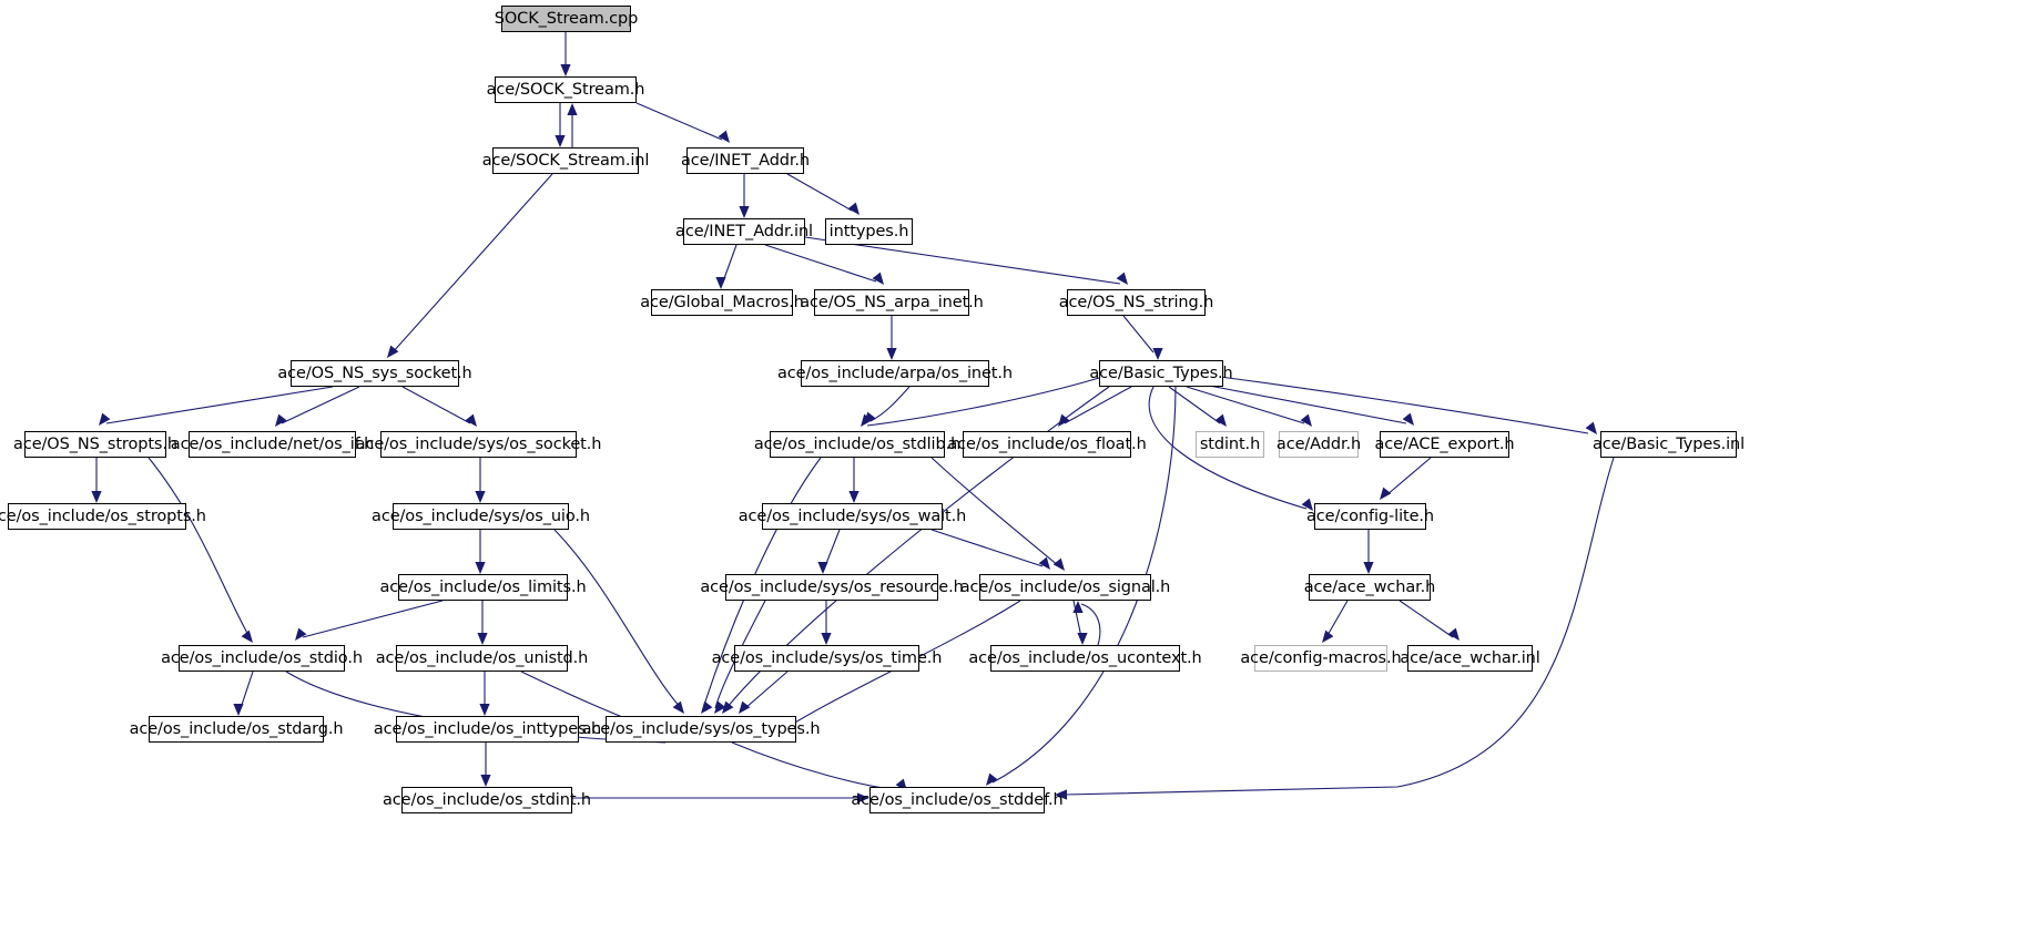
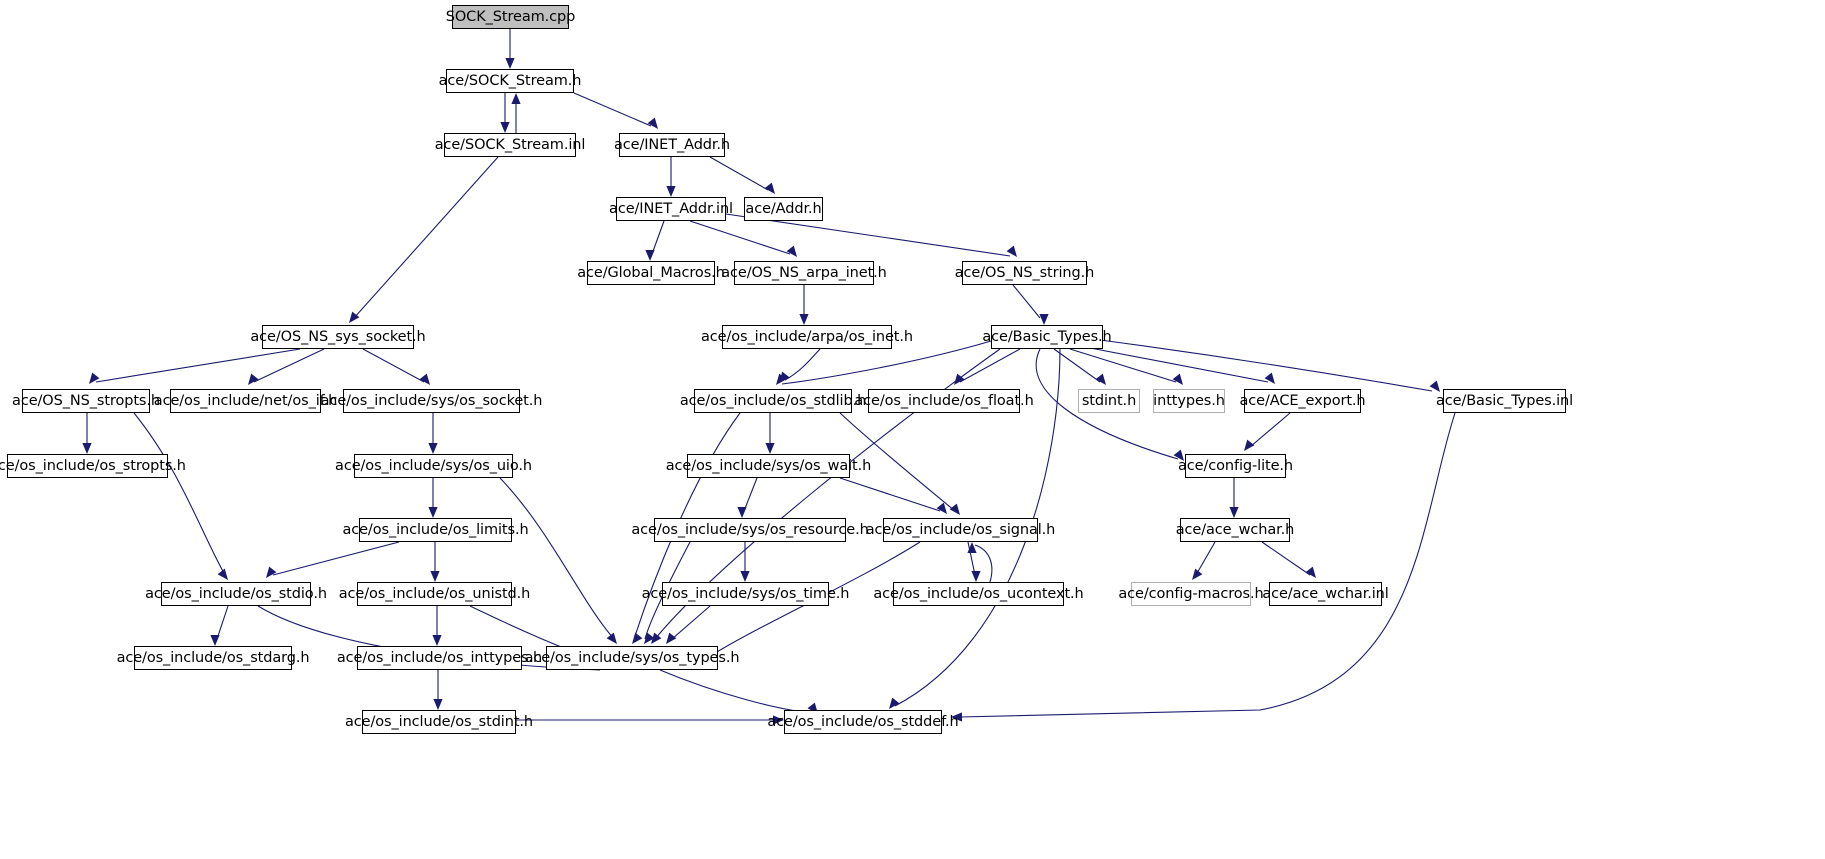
  SOCK_Stream.cpp
  ace/SOCK_Stream.h
  ace/SOCK_Stream.inl
  ace/INET_Addr.h
  ace/INET_Addr.inl
- inttypes.h
+ ace/Addr.h
  ace/Global_Macros.h
  ace/OS_NS_arpa_inet.h
  ace/OS_NS_string.h
  ace/OS_NS_sys_socket.h
  ace/os_include/arpa/os_inet.h
  ace/Basic_Types.h
  ace/OS_NS_stropts.h
  ace/os_include/net/os_if.h
  ace/os_include/sys/os_socket.h
  ace/os_include/os_stdlib.h
  ace/os_include/os_float.h
  stdint.h
- ace/Addr.h
+ inttypes.h
  ace/ACE_export.h
  ace/Basic_Types.inl
  ce/os_include/os_stropts.h
  ace/os_include/sys/os_uio.h
  ace/os_include/sys/os_wait.h
  ace/config-lite.h
  ace/os_include/os_limits.h
  ace/os_include/sys/os_resource.h
  ace/os_include/os_signal.h
  ace/ace_wchar.h
  ace/os_include/os_stdio.h
  ace/os_include/os_unistd.h
  ace/os_include/sys/os_time.h
  ace/os_include/os_ucontext.h
  ace/config-macros.h
  ace/ace_wchar.inl
  ace/os_include/os_stdarg.h
  ace/os_include/os_inttypes.h
  ace/os_include/sys/os_types.h
  ace/os_include/os_stdint.h
  ace/os_include/os_stddef.h
